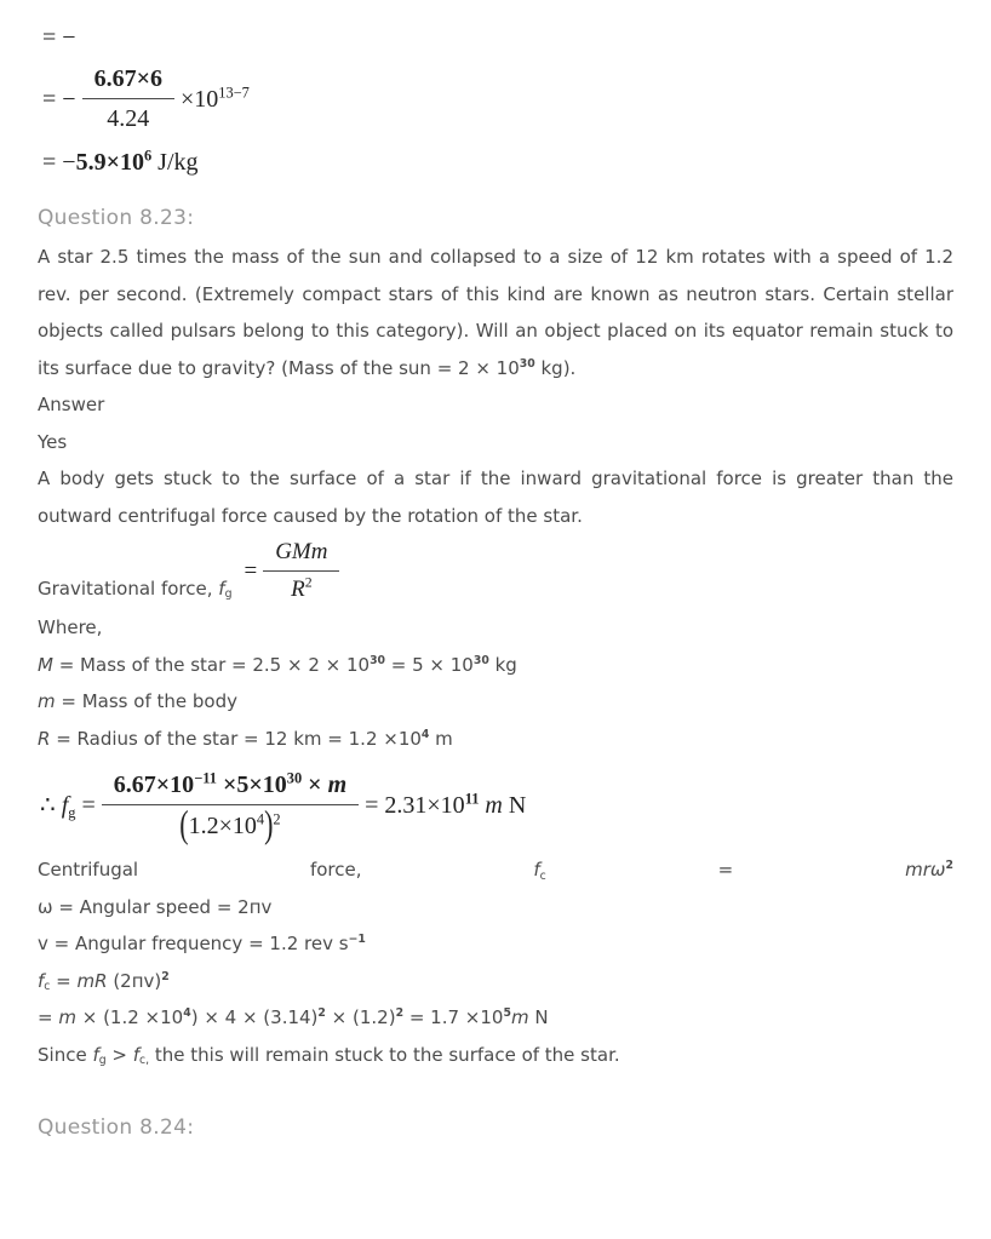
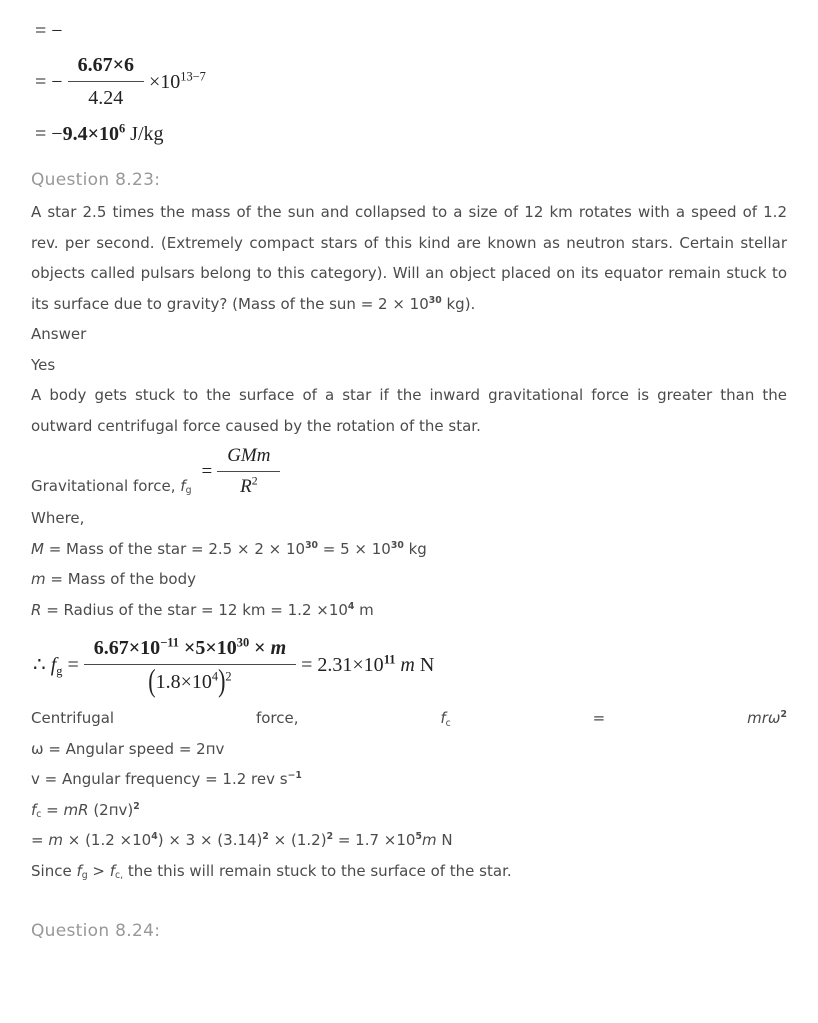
  = −
  = −
  6.67×6
  4.24
  ×1013−7
- = −5.9×106 J/kg
+ = −9.4×106 J/kg
  Question 8.23:
  A star 2.5 times the mass of the sun and collapsed to a size of 12 km rotates with a speed of 1.2 rev. per second. (Extremely compact stars of this kind are known as neutron stars. Certain stellar objects called pulsars belong to this category). Will an object placed on its equator remain stuck to its surface due to gravity? (Mass of the sun = 2 × 1030 kg).
  Answer
  Yes
  A body gets stuck to the surface of a star if the inward gravitational force is greater than the outward centrifugal force caused by the rotation of the star.
  Gravitational force, fg
  =
  GMm
  R2
  Where,
  M = Mass of the star = 2.5 × 2 × 1030 = 5 × 1030 kg
  m = Mass of the body
  R = Radius of the star = 12 km = 1.2 ×104 m
  ∴ fg =
  6.67×10−11 ×5×1030 × m
- (1.2×104)2
+ (1.8×104)2
  = 2.31×1011 m N
  Centrifugal
  force,
  fc
  =
  mrω2
  ω = Angular speed = 2пv
  v = Angular frequency = 1.2 rev s−1
  fc = mR (2пv)2
- = m × (1.2 ×104) × 4 × (3.14)2 × (1.2)2 = 1.7 ×105m N
+ = m × (1.2 ×104) × 3 × (3.14)2 × (1.2)2 = 1.7 ×105m N
  Since fg > fc, the this will remain stuck to the surface of the star.
  Question 8.24:
